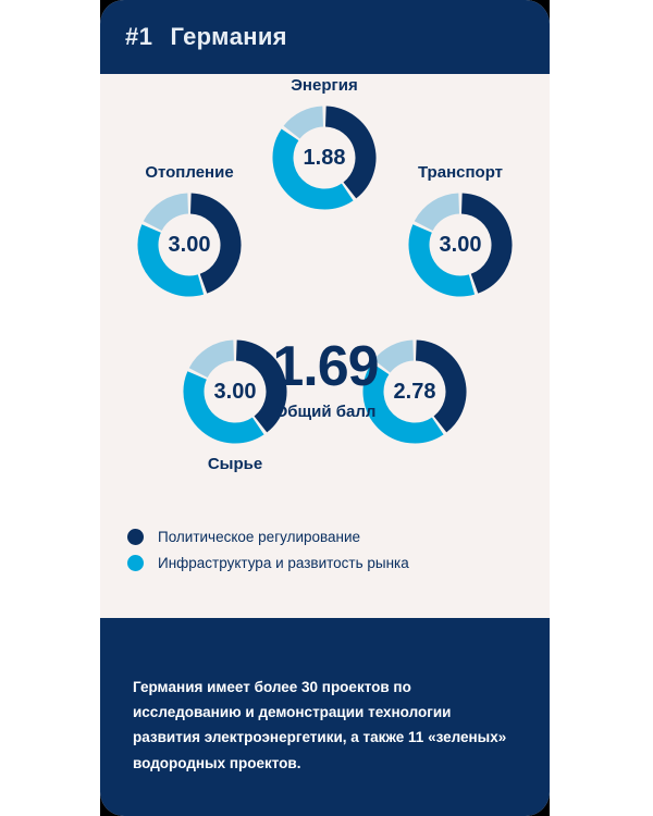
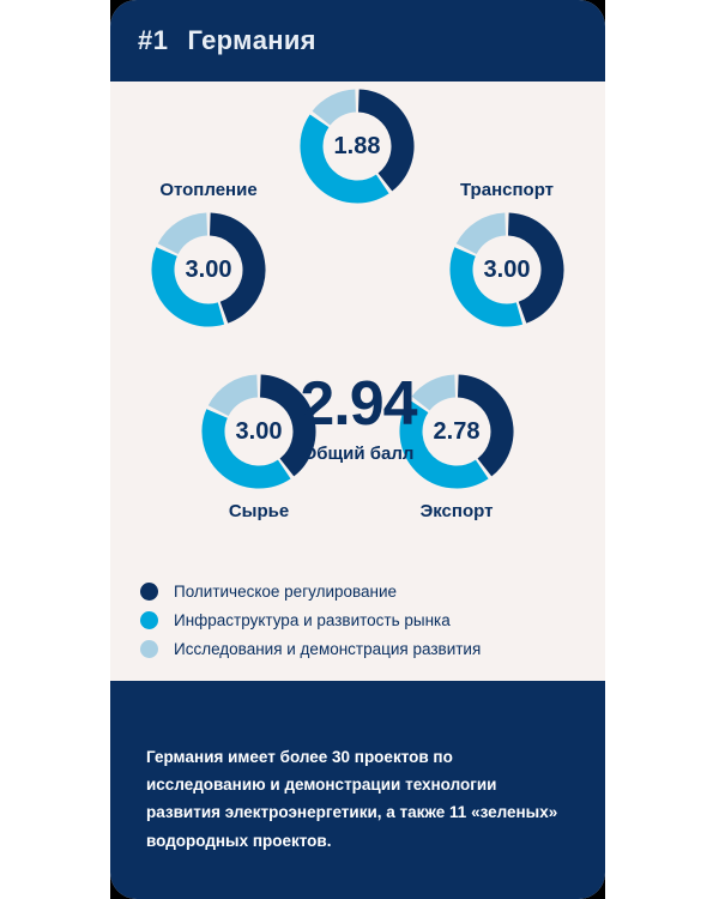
  #1
  Гермaния
- Энергия
  1.88
  Отопление
  3.00
  Транспорт
  3.00
  3.00
  Сырье
  2.78
+ Экспорт
- 1.69
+ 2.94
  Общий балл
  Политическое регулирование
  Инфраструктура и развитость рынка
+ Исследования и демонстрация развития
  Гермaния имеет более 30 проектов по исследованию и демонстрации технологии развития электроэнергетики, а также 11 «зеленых» водородных проектов.
